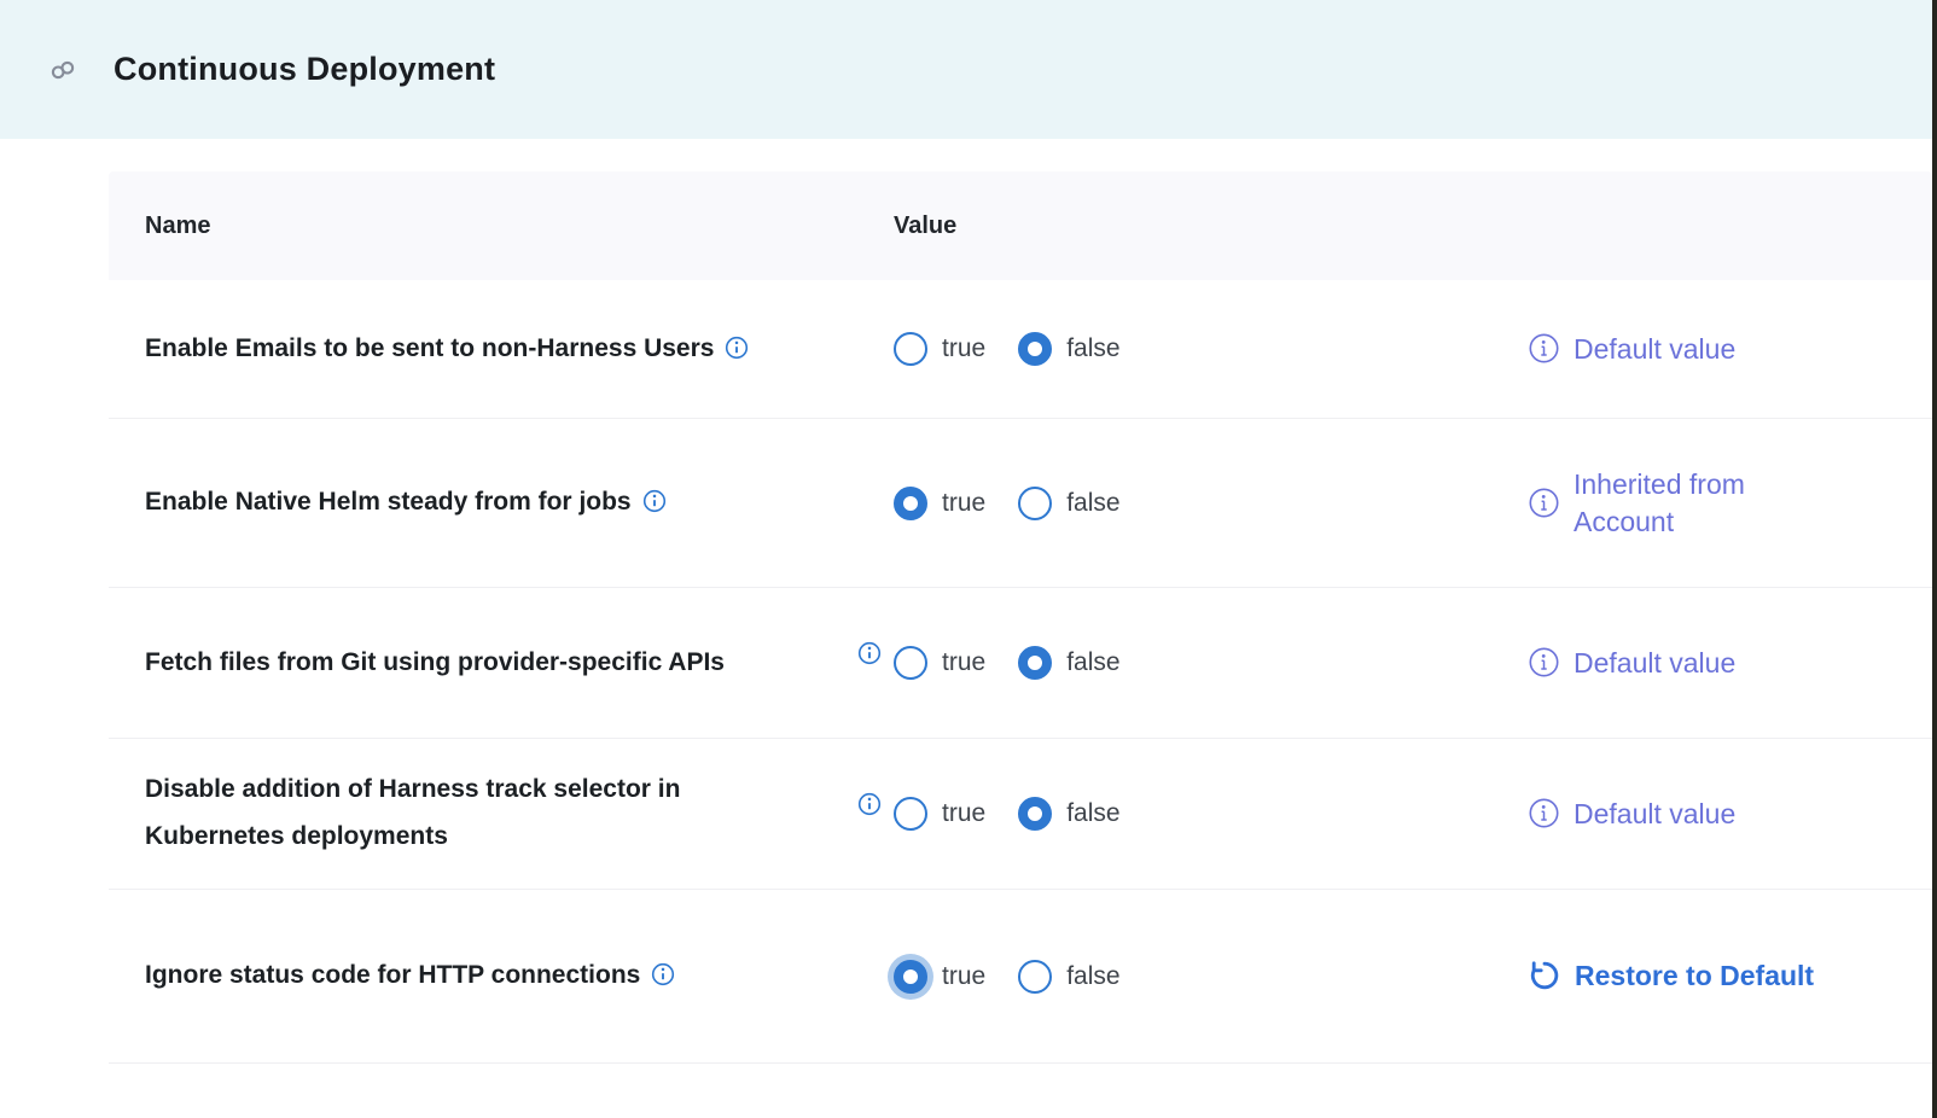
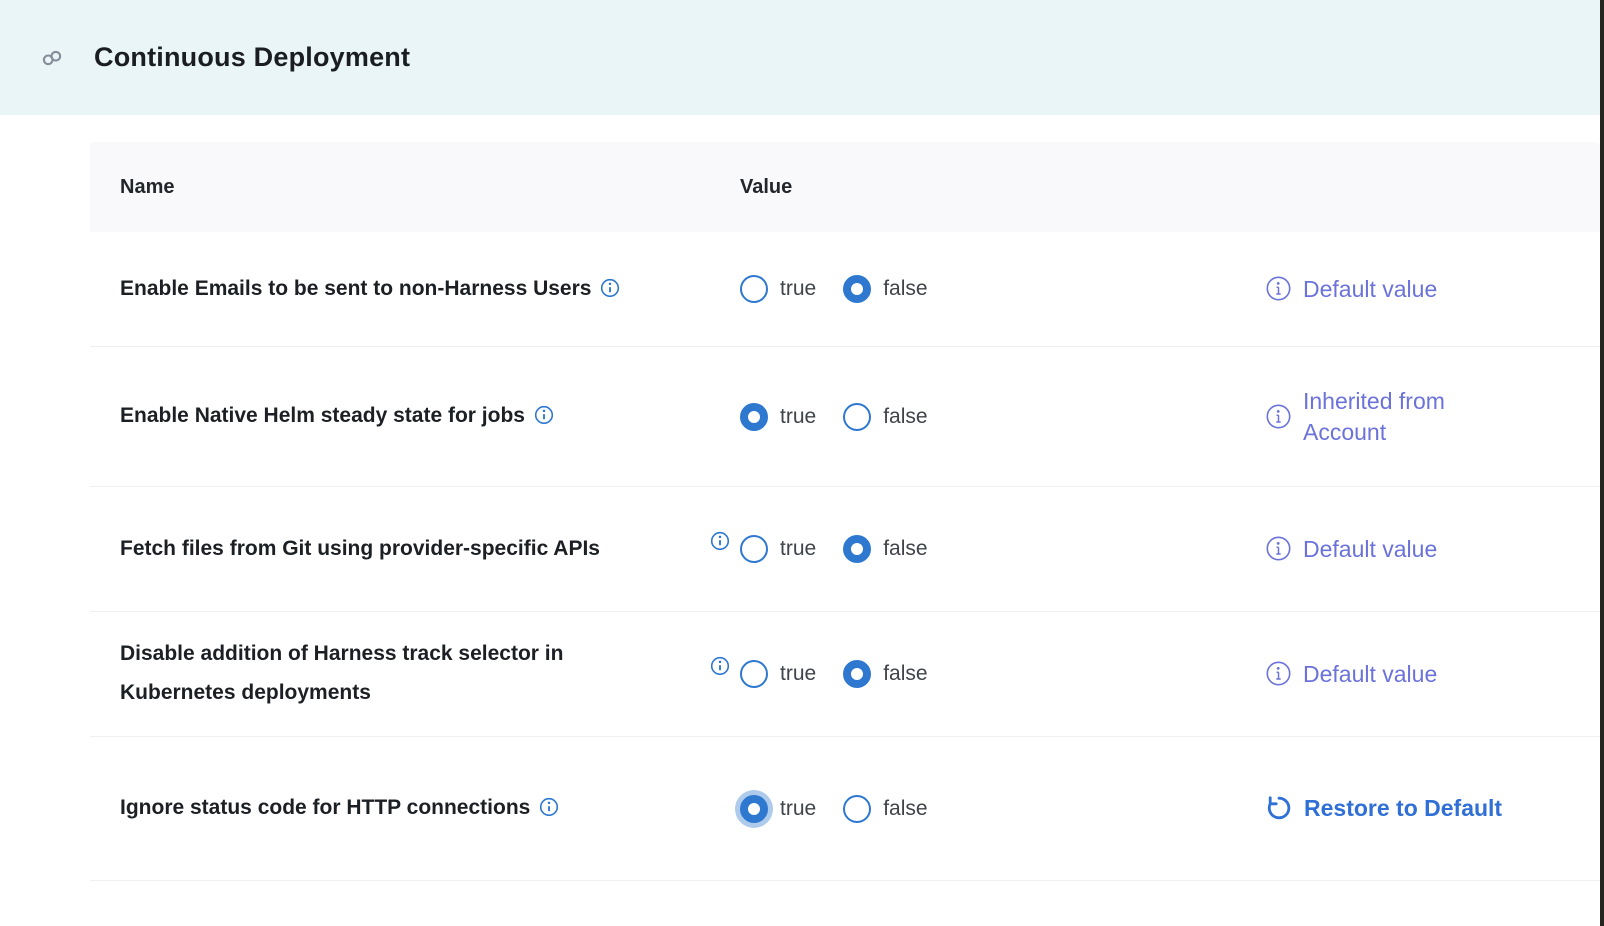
  Continuous Deployment
  Name
  Value
  Enable Emails to be sent to non-Harness Users
  true
  false
  Default value
- Enable Native Helm steady from for jobs
+ Enable Native Helm steady state for jobs
  true
  false
  Inherited from Account
  Fetch files from Git using provider-specific APIs
  true
  false
  Default value
  Disable addition of Harness track selector in Kubernetes deployments
  true
  false
  Default value
  Ignore status code for HTTP connections
  true
  false
  Restore to Default
